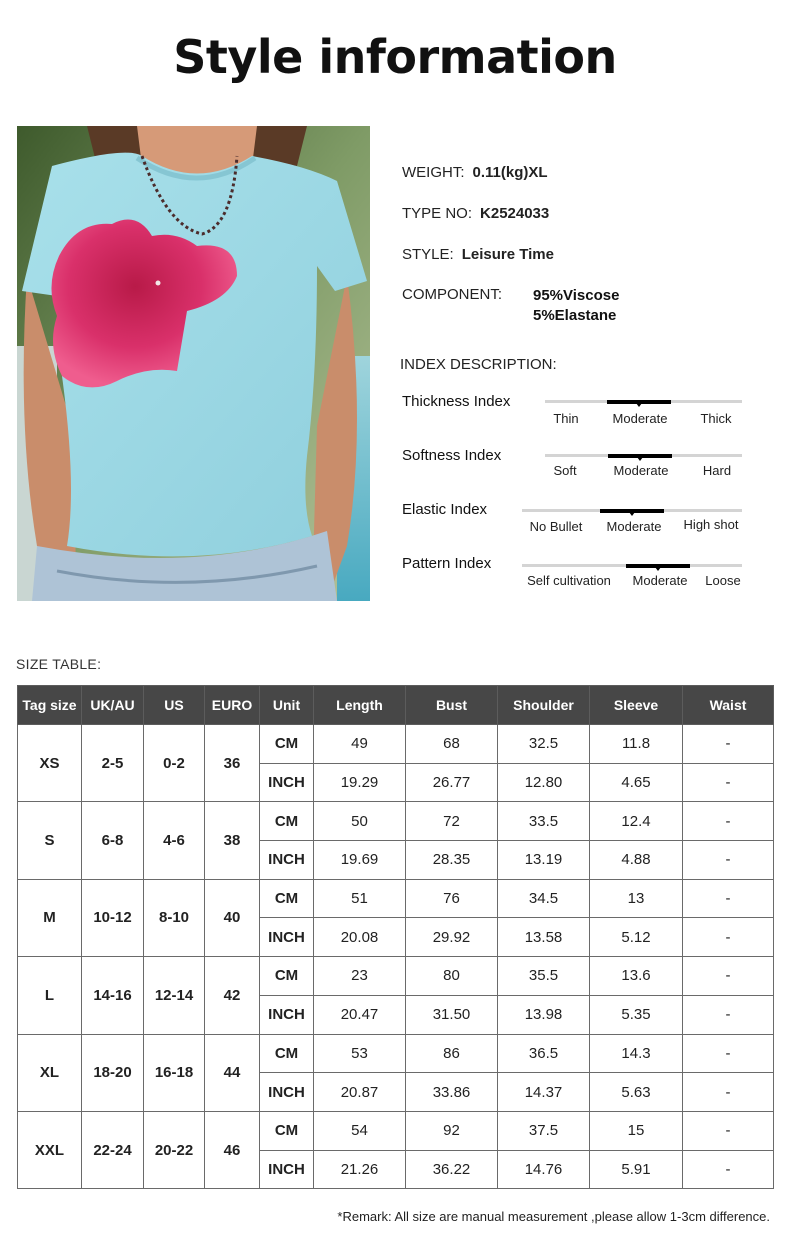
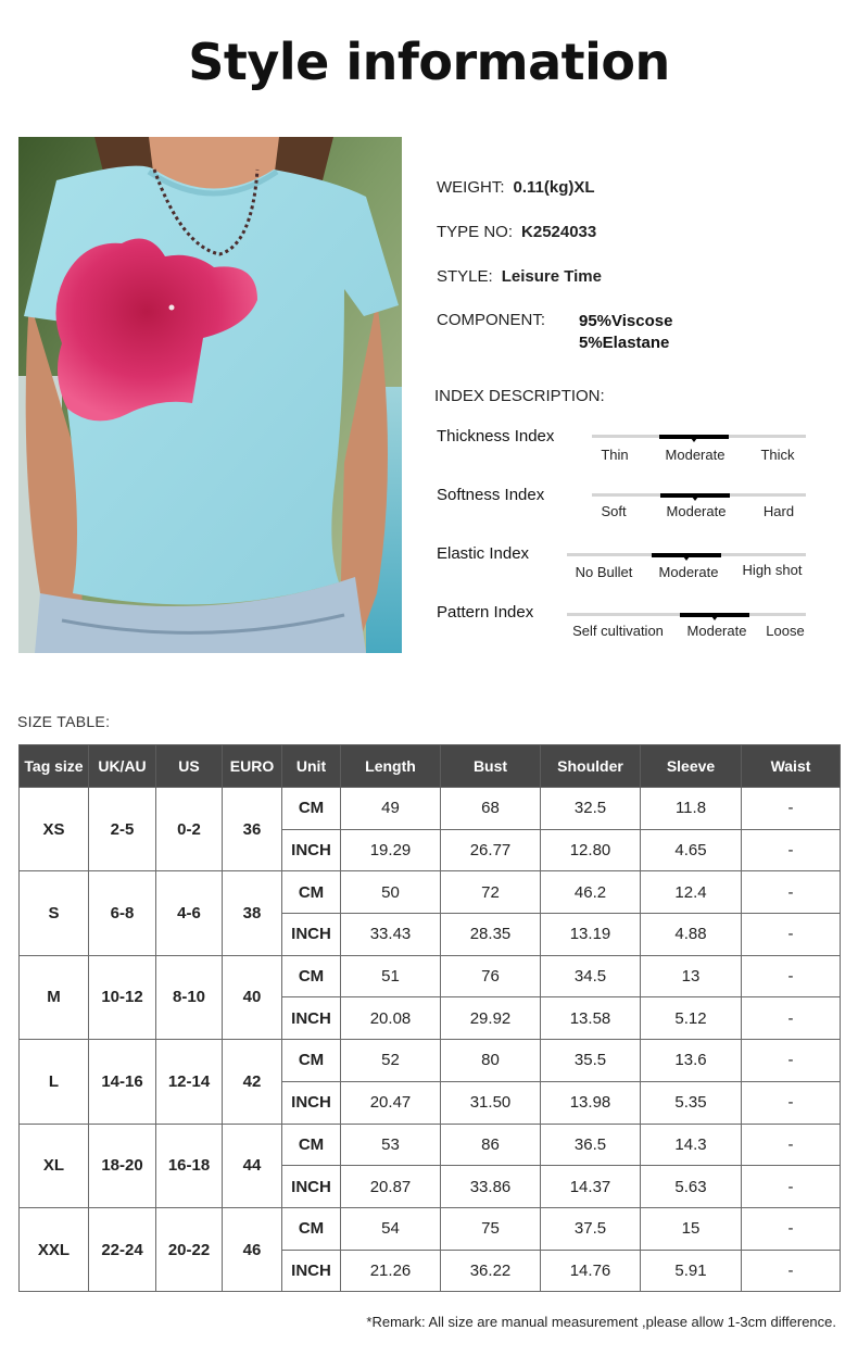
  Style information
  WEIGHT: 0.11(kg)XL
  TYPE NO: K2524033
  STYLE: Leisure Time
  COMPONENT:
  95%Viscose
  5%Elastane
  INDEX DESCRIPTION:
  Thickness Index
  Thin
  Moderate
  Thick
  Softness Index
  Soft
  Moderate
  Hard
  Elastic Index
  No Bullet
  Moderate
  High shot
  Pattern Index
  Self cultivation
  Moderate
  Loose
  SIZE TABLE:
  Tag size	UK/AU	US	EURO	Unit	Length	Bust	Shoulder	Sleeve	Waist
  XS	2-5	0-2	36	CM	49	68	32.5	11.8	-
  INCH	19.29	26.77	12.80	4.65	-
- S	6-8	4-6	38	CM	50	72	33.5	12.4	-
+ S	6-8	4-6	38	CM	50	72	46.2	12.4	-
- INCH	19.69	28.35	13.19	4.88	-
+ INCH	33.43	28.35	13.19	4.88	-
  M	10-12	8-10	40	CM	51	76	34.5	13	-
  INCH	20.08	29.92	13.58	5.12	-
- L	14-16	12-14	42	CM	23	80	35.5	13.6	-
+ L	14-16	12-14	42	CM	52	80	35.5	13.6	-
  INCH	20.47	31.50	13.98	5.35	-
  XL	18-20	16-18	44	CM	53	86	36.5	14.3	-
  INCH	20.87	33.86	14.37	5.63	-
- XXL	22-24	20-22	46	CM	54	92	37.5	15	-
+ XXL	22-24	20-22	46	CM	54	75	37.5	15	-
  INCH	21.26	36.22	14.76	5.91	-
  *Remark: All size are manual measurement ,please allow 1-3cm difference.
